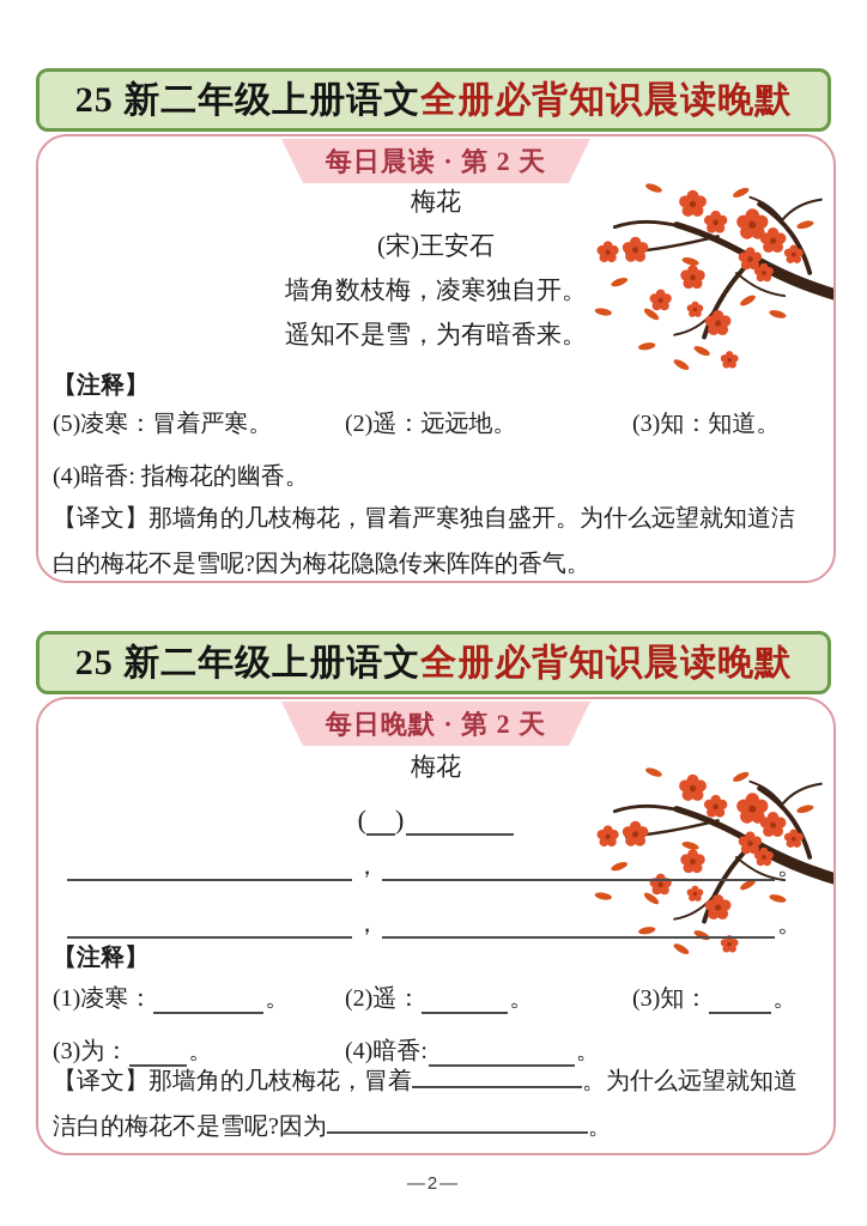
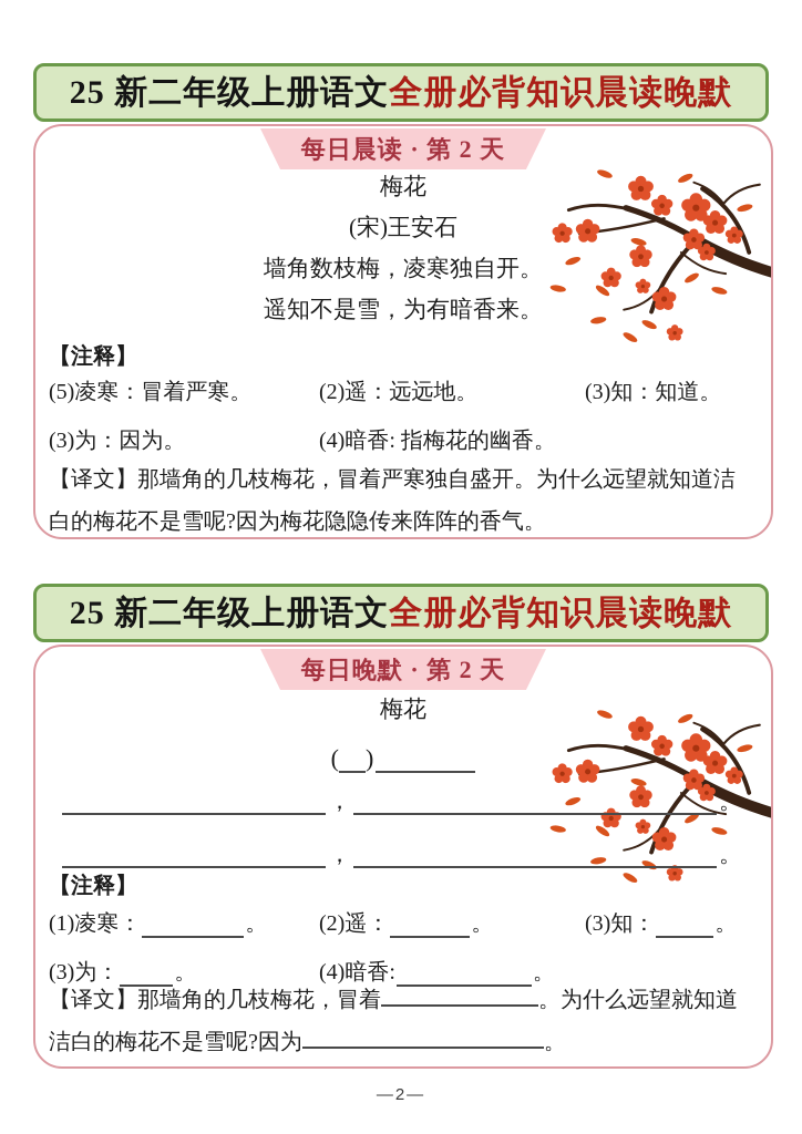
  25 新二年级上册语文
  全册必背知识晨读晚默
  每日晨读 · 第 2 天
  梅花
  (宋)王安石
  墙角数枝梅，凌寒独自开。
  遥知不是雪，为有暗香来。
  【注释】
  (5)凌寒：冒着严寒。
  (2)遥：远远地。
  (3)知：知道。
+ (3)为：因为。
  (4)暗香: 指梅花的幽香。
  【译文】那墙角的几枝梅花，冒着严寒独自盛开。为什么远望就知道洁白的梅花不是雪呢?因为梅花隐隐传来阵阵的香气。
  25 新二年级上册语文
  全册必背知识晨读晚默
  每日晚默 · 第 2 天
  梅花
  (
  )
  ，
  。
  ，
  。
  【注释】
  (1)凌寒：
  。
  (2)遥：
  。
  (3)知：
  。
  (3)为：
  。
  (4)暗香:
  。
  【译文】那墙角的几枝梅花，冒着 。为什么远望就知道洁白的梅花不是雪呢?因为 。
  —2—
